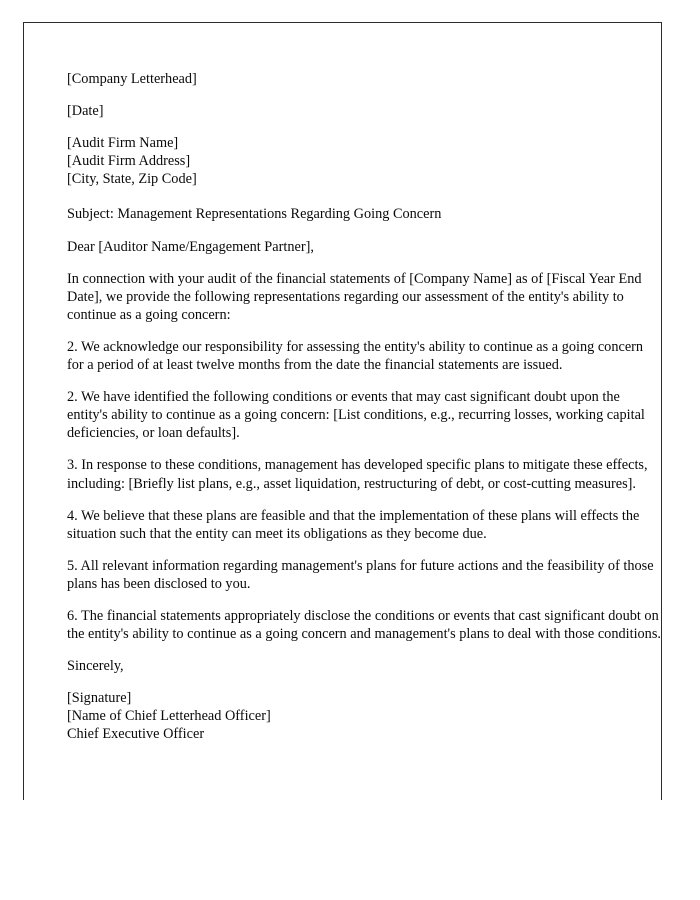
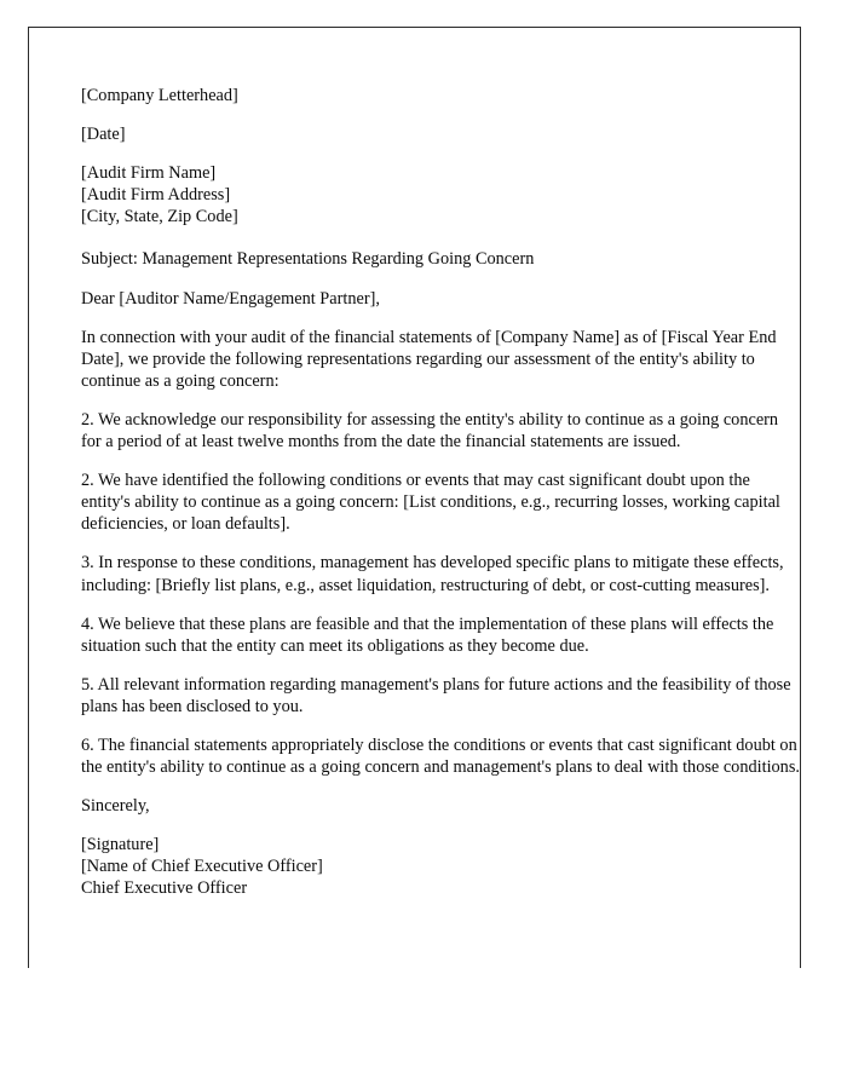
  [Company Letterhead]
  [Date]
  [Audit Firm Name]
  [Audit Firm Address]
  [City, State, Zip Code]
  Subject: Management Representations Regarding Going Concern
  Dear [Auditor Name/Engagement Partner],
  In connection with your audit of the financial statements of [Company Name] as of [Fiscal Year End Date], we provide the following representations regarding our assessment of the entity's ability to continue as a going concern:
  2. We acknowledge our responsibility for assessing the entity's ability to continue as a going concern for a period of at least twelve months from the date the financial statements are issued.
  2. We have identified the following conditions or events that may cast significant doubt upon the entity's ability to continue as a going concern: [List conditions, e.g., recurring losses, working capital deficiencies, or loan defaults].
  3. In response to these conditions, management has developed specific plans to mitigate these effects, including: [Briefly list plans, e.g., asset liquidation, restructuring of debt, or cost-cutting measures].
  4. We believe that these plans are feasible and that the implementation of these plans will effects the situation such that the entity can meet its obligations as they become due.
  5. All relevant information regarding management's plans for future actions and the feasibility of those plans has been disclosed to you.
  6. The financial statements appropriately disclose the conditions or events that cast significant doubt on the entity's ability to continue as a going concern and management's plans to deal with those conditions.
  Sincerely,
  [Signature]
- [Name of Chief Letterhead Officer]
+ [Name of Chief Executive Officer]
  Chief Executive Officer
